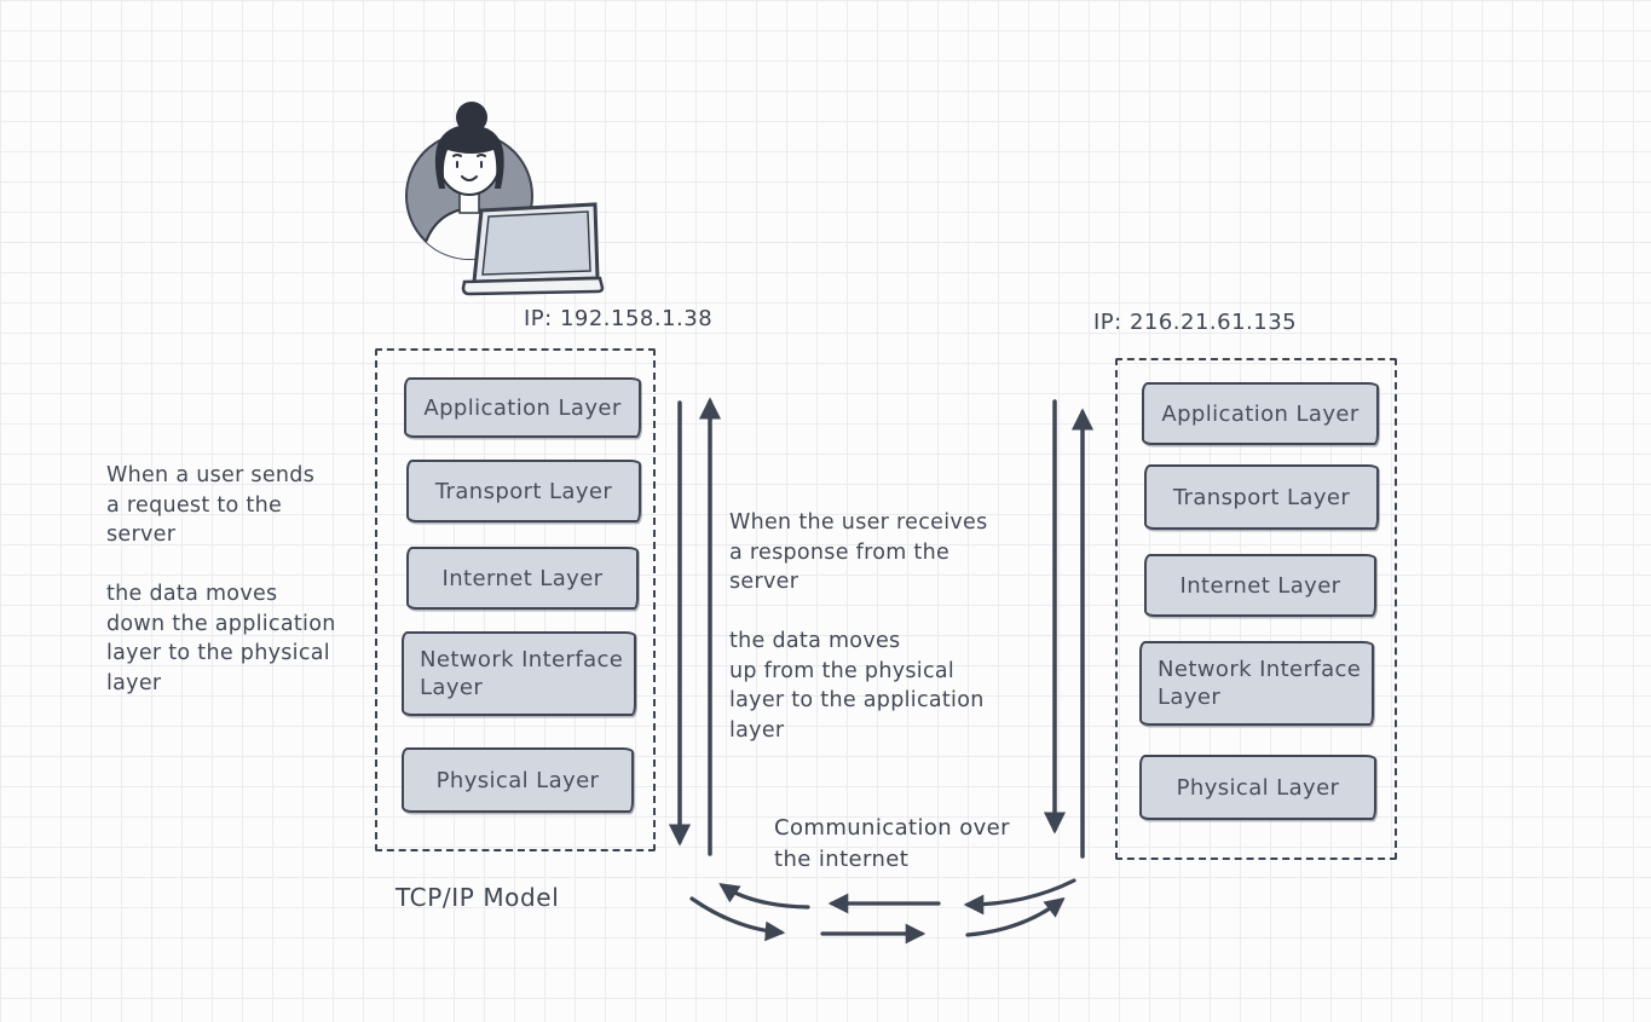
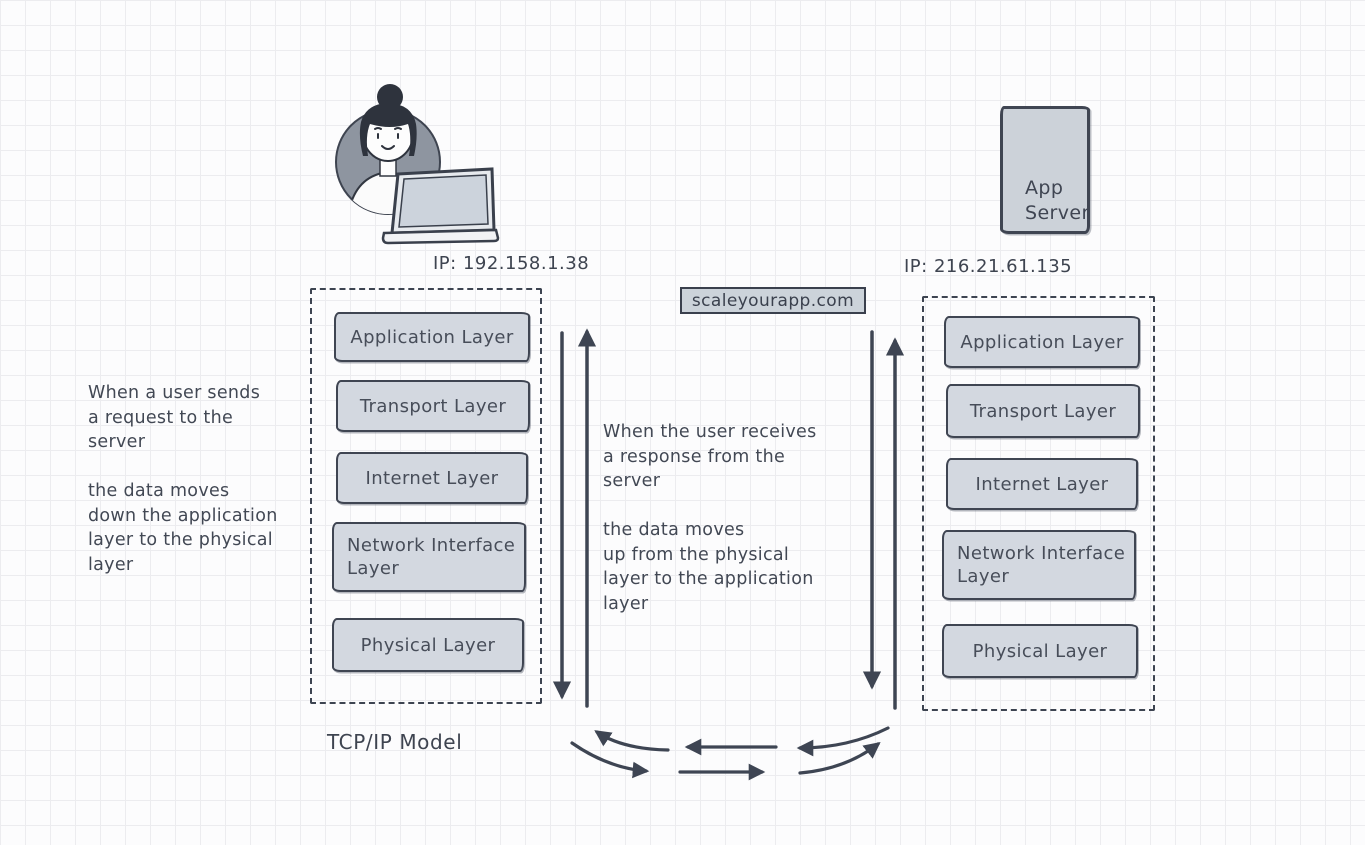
  IP: 192.158.1.38
  IP: 216.21.61.135
+ App
+ Server
+ scaleyourapp.com
  Application Layer
  Transport Layer
  Internet Layer
  Network Interface Layer
  Physical Layer
  Application Layer
  Transport Layer
  Internet Layer
  Network Interface Layer
  Physical Layer
  When a user sends
  a request to the
  server
  the data moves
  down the application
  layer to the physical
  layer
  When the user receives
  a response from the
  server
  the data moves
  up from the physical
  layer to the application
  layer
- Communication over
- the internet
  TCP/IP Model
